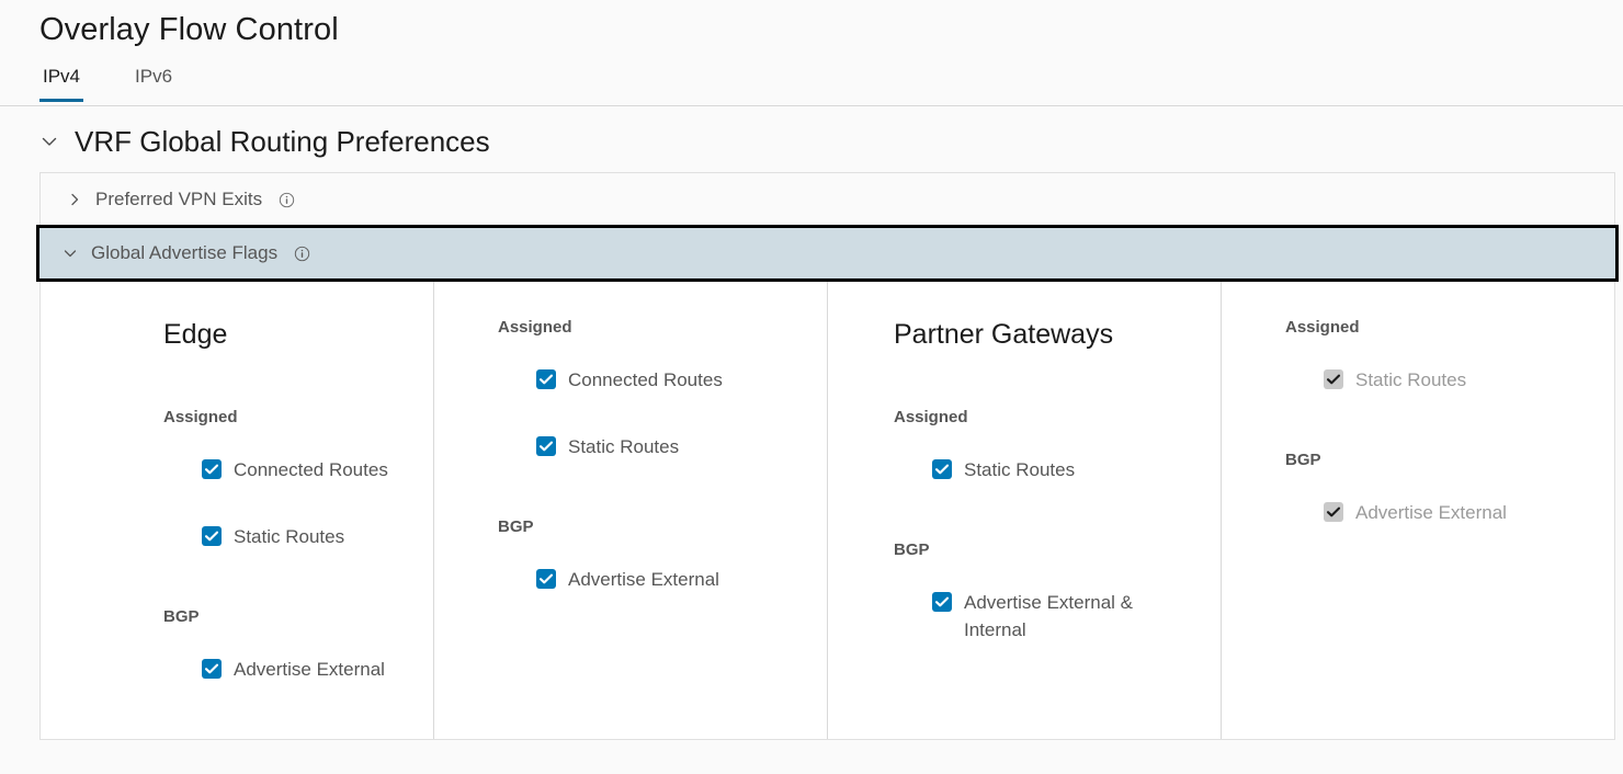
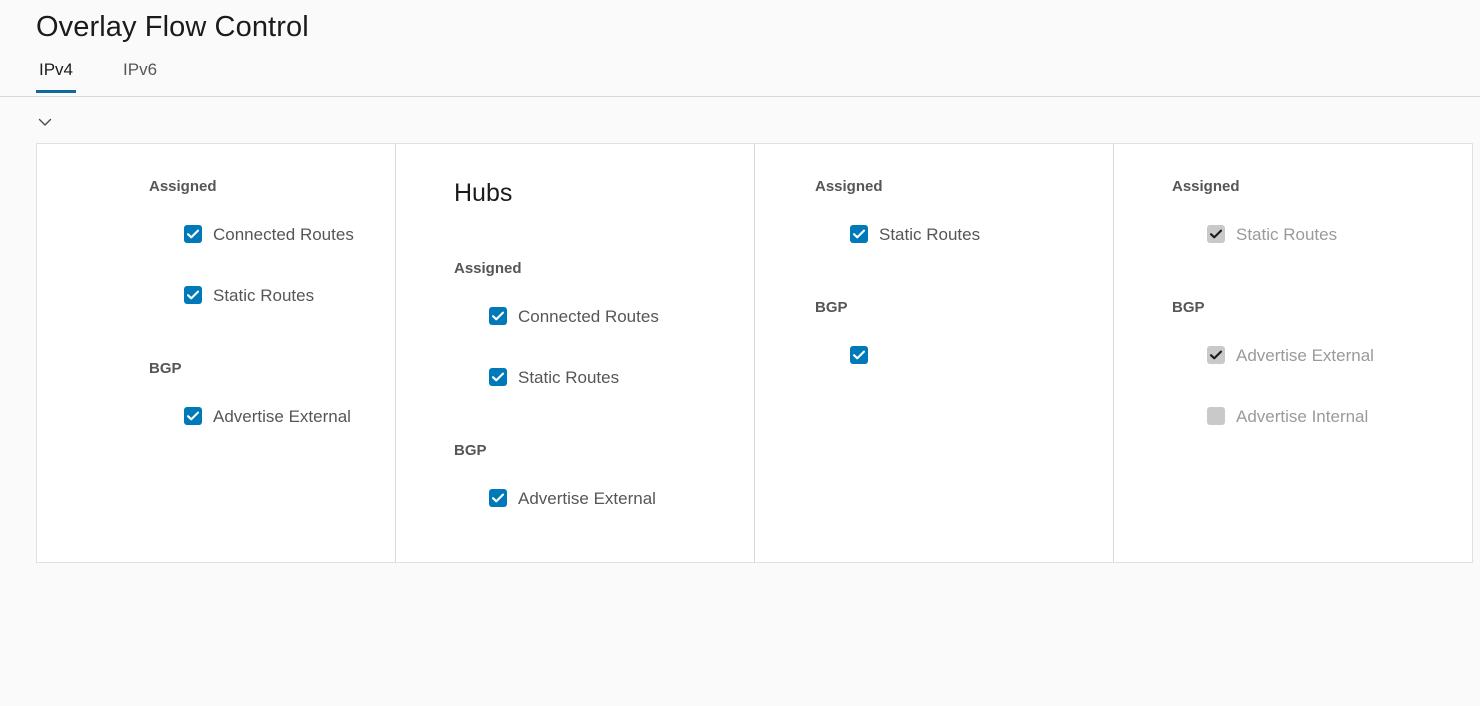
  Overlay Flow Control
  IPv4
  IPv6
- VRF Global Routing Preferences
- Preferred VPN Exits
- Global Advertise Flags
- Edge
  Assigned
  Connected Routes
  Static Routes
  BGP
  Advertise External
+ Hubs
  Assigned
  Connected Routes
  Static Routes
  BGP
  Advertise External
- Partner Gateways
  Assigned
  Static Routes
  BGP
- Advertise External & Internal
  Assigned
  Static Routes
  BGP
  Advertise External
+ Advertise Internal
